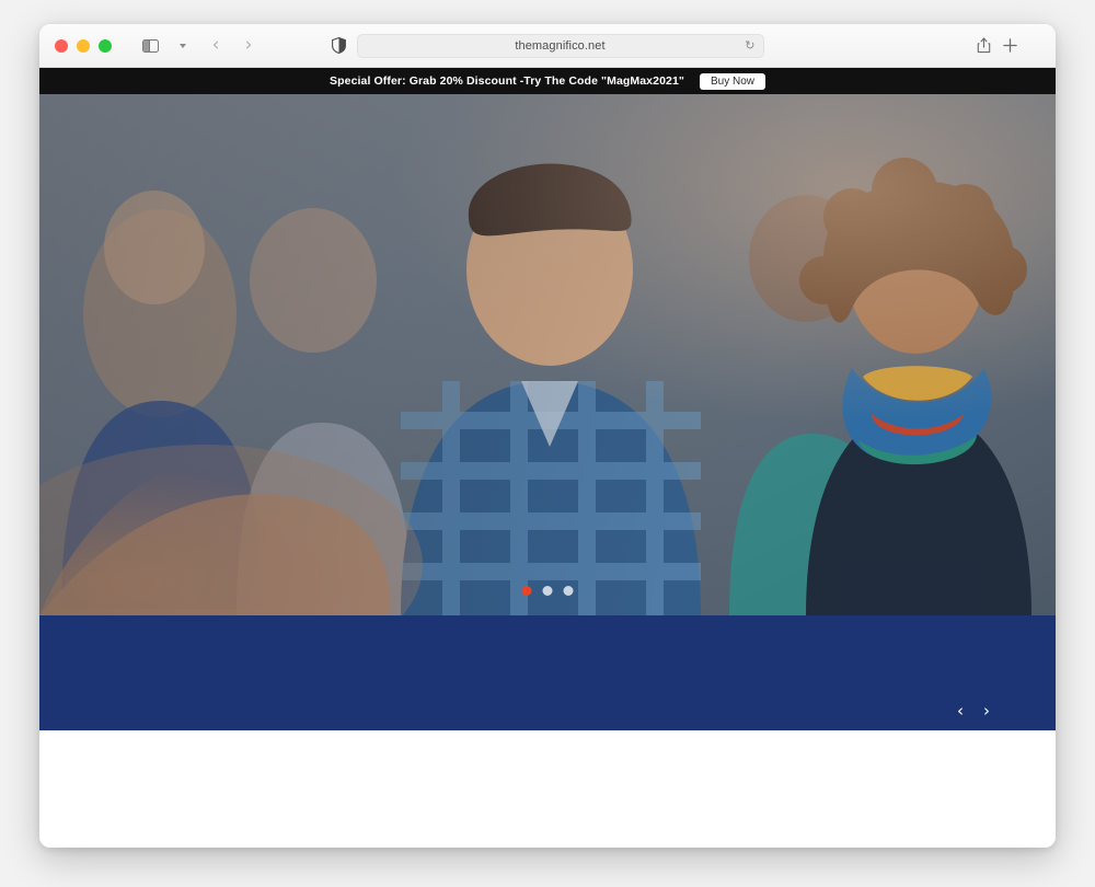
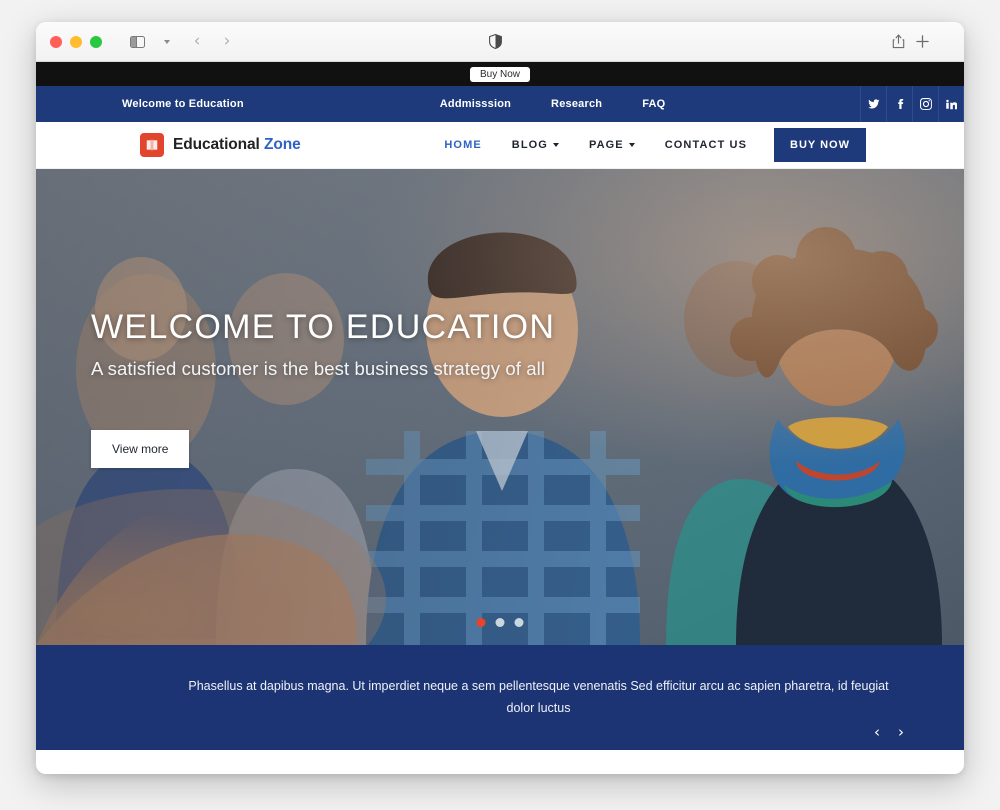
  ‹
  ›
- themagnifico.net
- ↻
- Special Offer: Grab 20% Discount -Try The Code "MagMax2021"
  Buy Now
+ Welcome to Education
+ Addmisssion
+ Research
+ FAQ
+ Educational Zone
+ HOME
+ BLOG
+ PAGE
+ CONTACT US
+ BUY NOW
+ WELCOME TO EDUCATION
+ A satisfied customer is the best business strategy of all
+ View more
+ Phasellus at dapibus magna. Ut imperdiet neque a sem pellentesque venenatis Sed efficitur arcu ac sapien pharetra, id feugiat dolor luctus
  ‹
  ›
